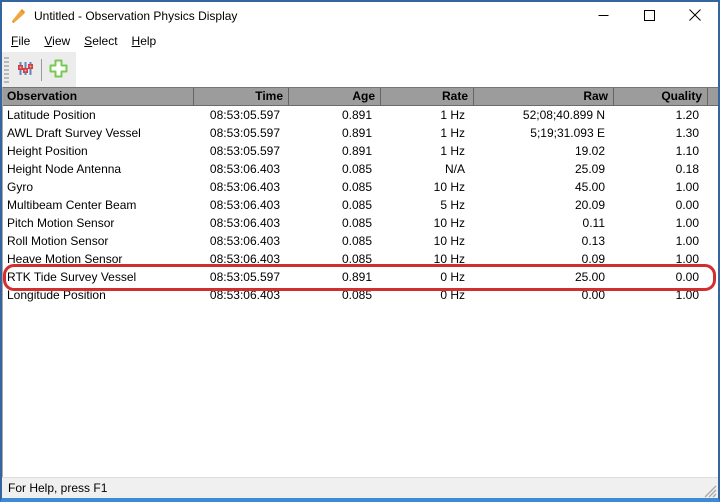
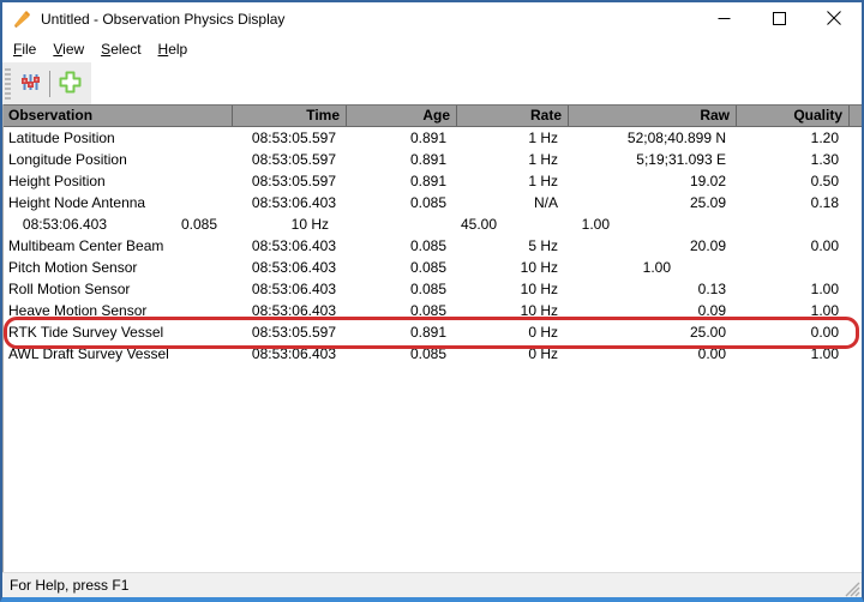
  Untitled - Observation Physics Display
  File
  View
  Select
  Help
  Observation
  Time
  Age
  Rate
  Raw
  Quality
  Latitude Position
  08:53:05.597
  0.891
  1 Hz
  52;08;40.899 N
  1.20
- AWL Draft Survey Vessel
+ Longitude Position
  08:53:05.597
  0.891
  1 Hz
  5;19;31.093 E
  1.30
  Height Position
  08:53:05.597
  0.891
  1 Hz
  19.02
- 1.10
+ 0.50
  Height Node Antenna
  08:53:06.403
  0.085
  N/A
  25.09
  0.18
- Gyro
  08:53:06.403
  0.085
  10 Hz
  45.00
  1.00
  Multibeam Center Beam
  08:53:06.403
  0.085
  5 Hz
  20.09
  0.00
  Pitch Motion Sensor
  08:53:06.403
  0.085
  10 Hz
- 0.11
  1.00
  Roll Motion Sensor
  08:53:06.403
  0.085
  10 Hz
  0.13
  1.00
  Heave Motion Sensor
  08:53:06.403
  0.085
  10 Hz
  0.09
  1.00
  RTK Tide Survey Vessel
  08:53:05.597
  0.891
  0 Hz
  25.00
  0.00
- Longitude Position
+ AWL Draft Survey Vessel
  08:53:06.403
  0.085
  0 Hz
  0.00
  1.00
  For Help, press F1
